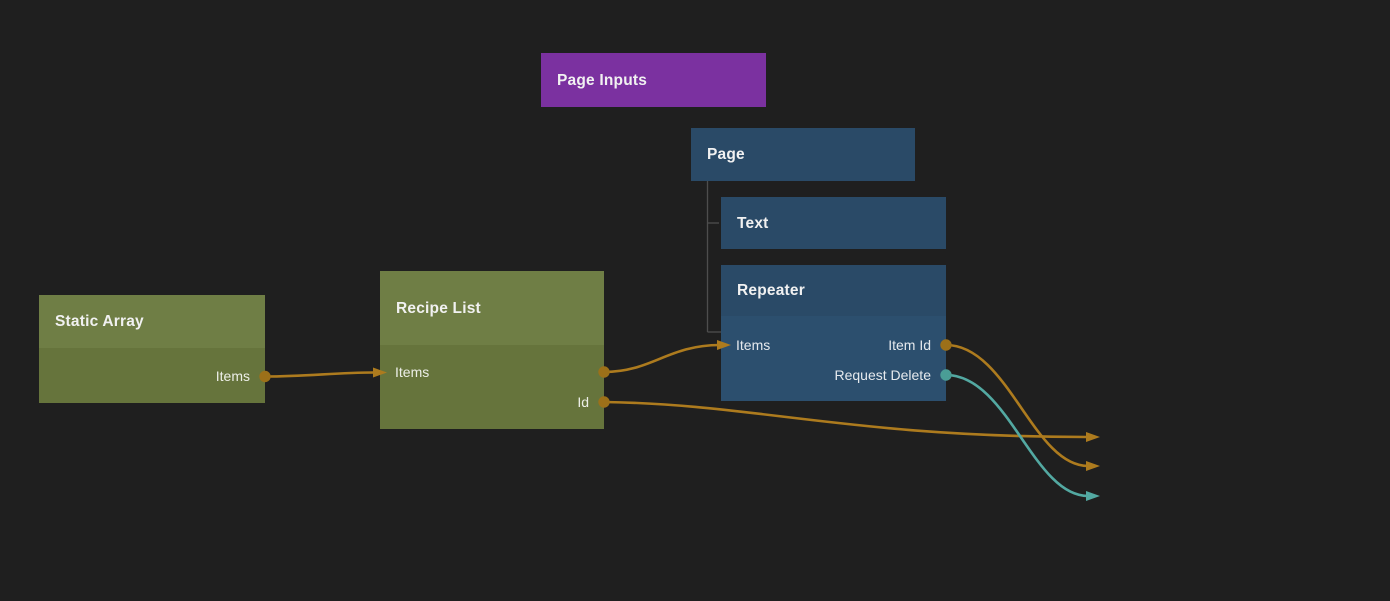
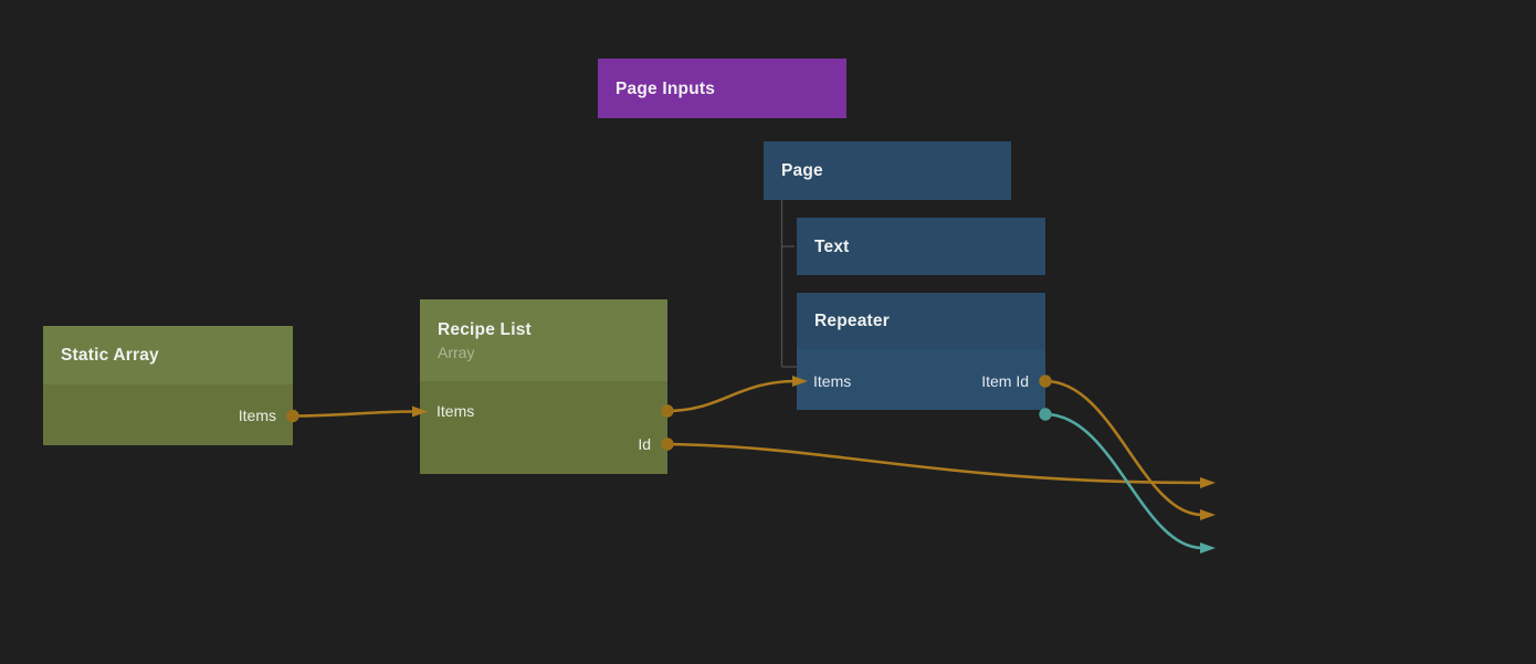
  Page Inputs
  Page
  Text
  Repeater
  Items
  Item Id
- Request Delete
  Static Array
  Items
  Recipe List
+ Array
  Items
  Id
